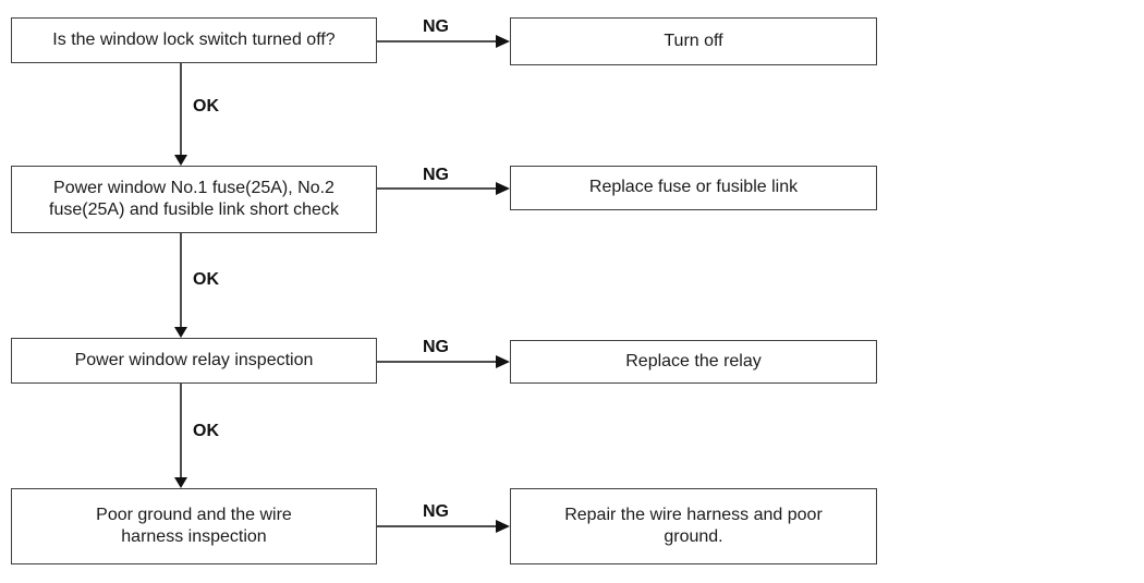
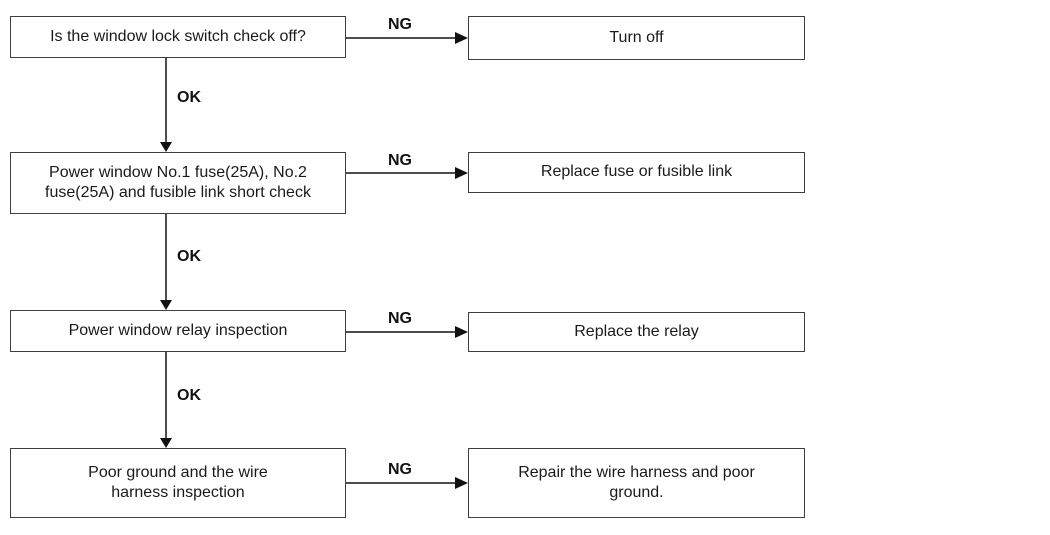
- Is the window lock switch turned off?
+ Is the window lock switch check off?
  NG
  Turn off
  OK
  Power window No.1 fuse(25A), No.2
  fuse(25A) and fusible link short check
  NG
  Replace fuse or fusible link
  OK
  Power window relay inspection
  NG
  Replace the relay
  OK
  Poor ground and the wire
  harness inspection
  NG
  Repair the wire harness and poor
  ground.
